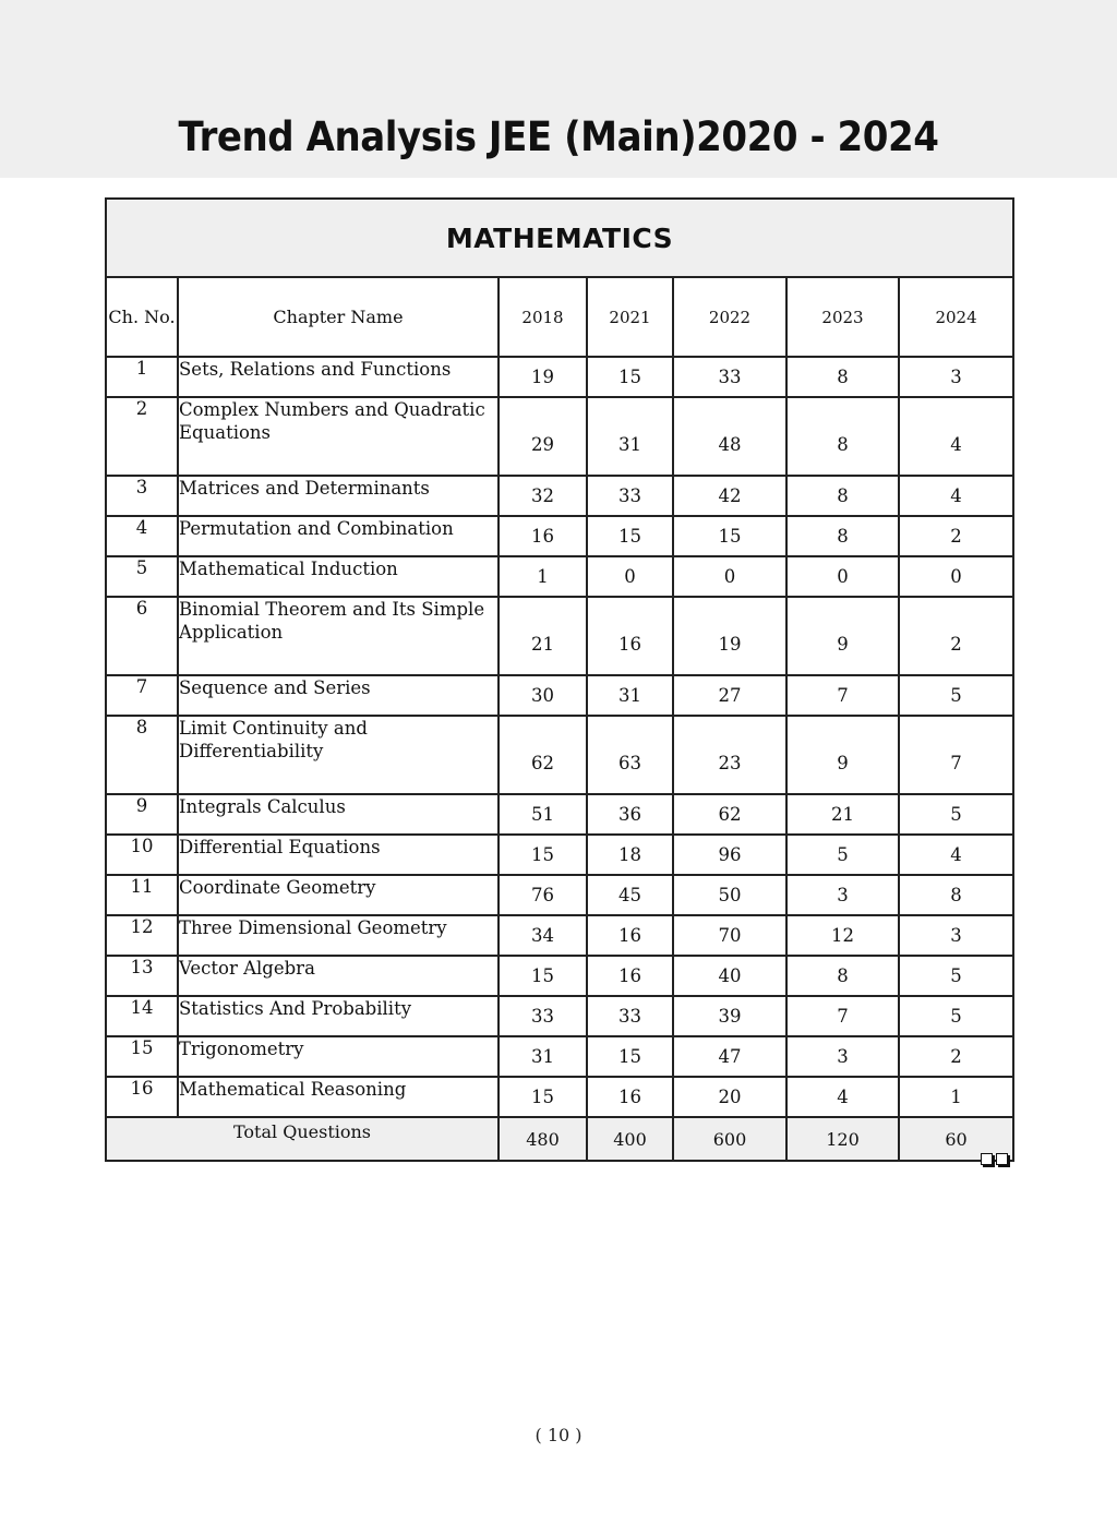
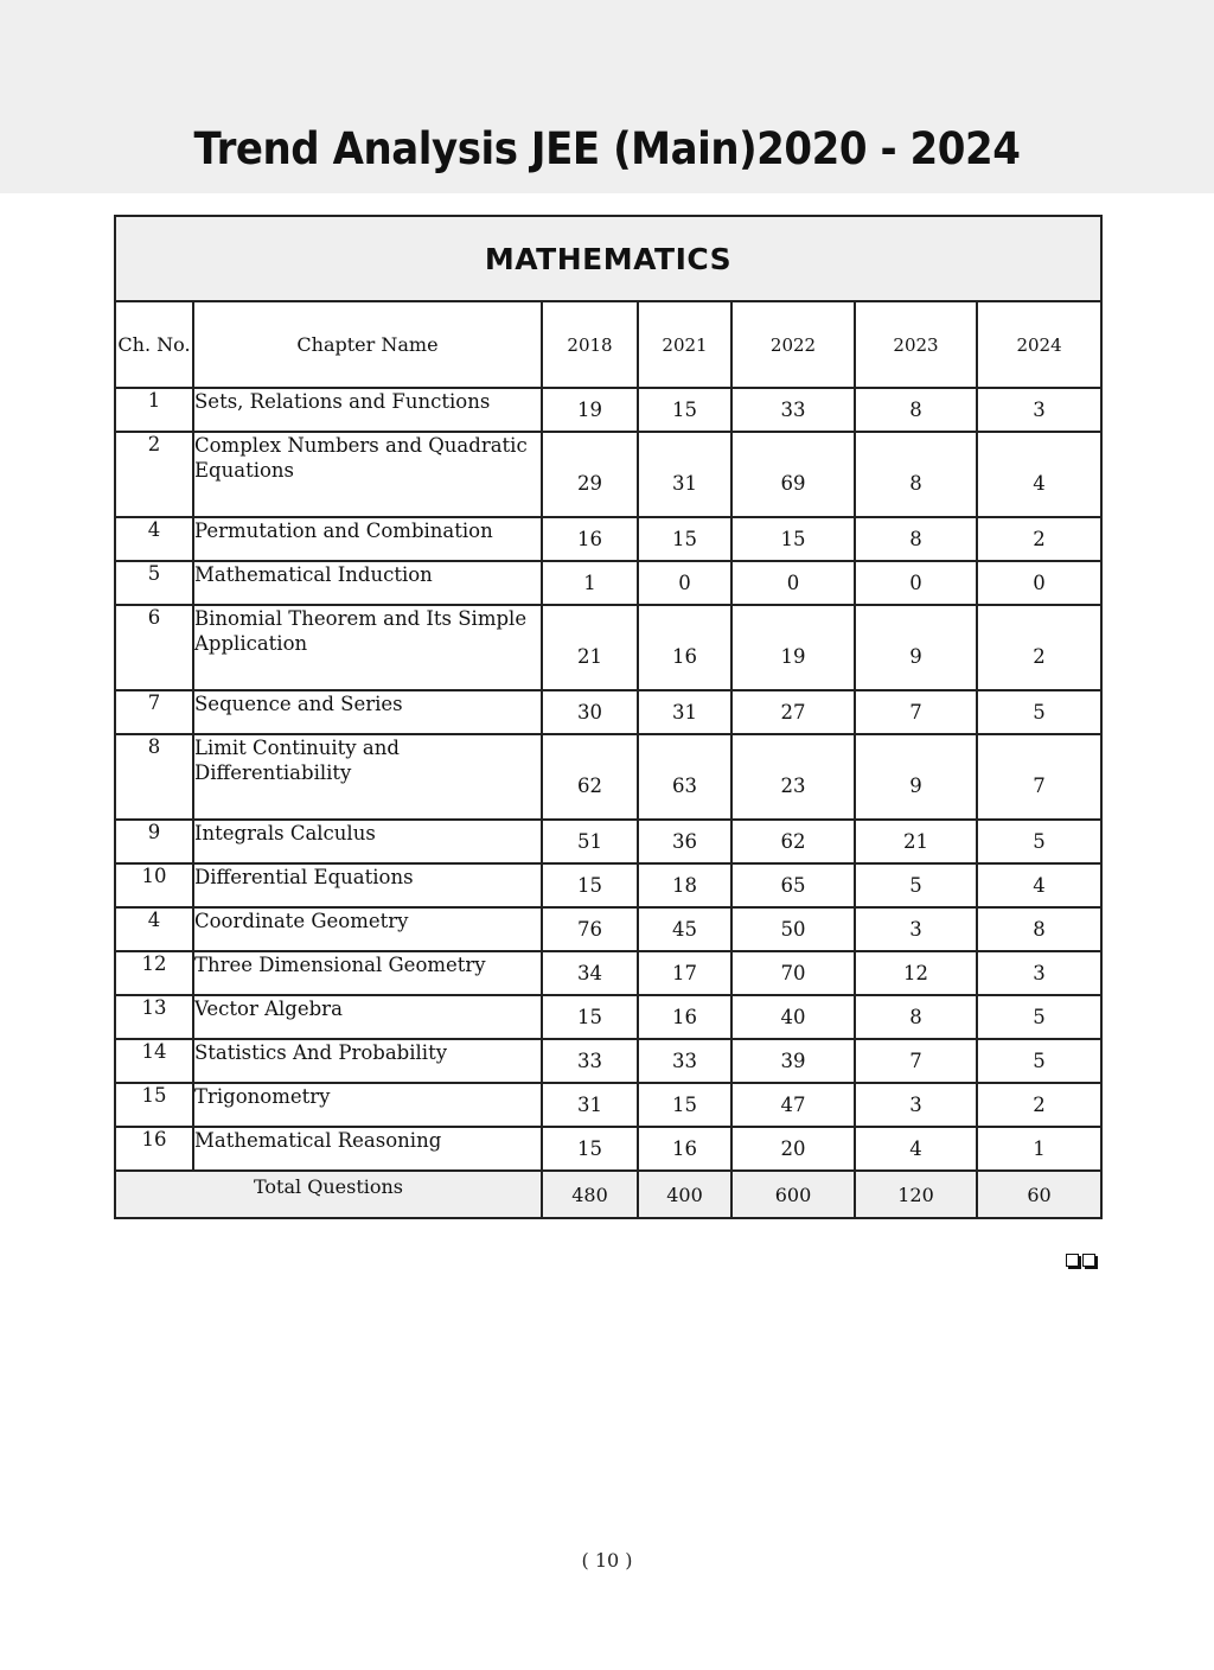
  Trend Analysis JEE (Main)2020 - 2024
  MATHEMATICS
  Ch. No.	Chapter Name	2018	2021	2022	2023	2024
  1	Sets, Relations and Functions	19	15	33	8	3
- 2	Complex Numbers and Quadratic Equations	29	31	48	8	4
+ 2	Complex Numbers and Quadratic Equations	29	31	69	8	4
- 3	Matrices and Determinants	32	33	42	8	4
  4	Permutation and Combination	16	15	15	8	2
  5	Mathematical Induction	1	0	0	0	0
  6	Binomial Theorem and Its Simple Application	21	16	19	9	2
  7	Sequence and Series	30	31	27	7	5
  8	Limit Continuity and Differentiability	62	63	23	9	7
  9	Integrals Calculus	51	36	62	21	5
- 10	Differential Equations	15	18	96	5	4
+ 10	Differential Equations	15	18	65	5	4
- 11	Coordinate Geometry	76	45	50	3	8
+ 4	Coordinate Geometry	76	45	50	3	8
- 12	Three Dimensional Geometry	34	16	70	12	3
+ 12	Three Dimensional Geometry	34	17	70	12	3
  13	Vector Algebra	15	16	40	8	5
  14	Statistics And Probability	33	33	39	7	5
  15	Trigonometry	31	15	47	3	2
  16	Mathematical Reasoning	15	16	20	4	1
  Total Questions	480	400	600	120	60
  ( 10 )
